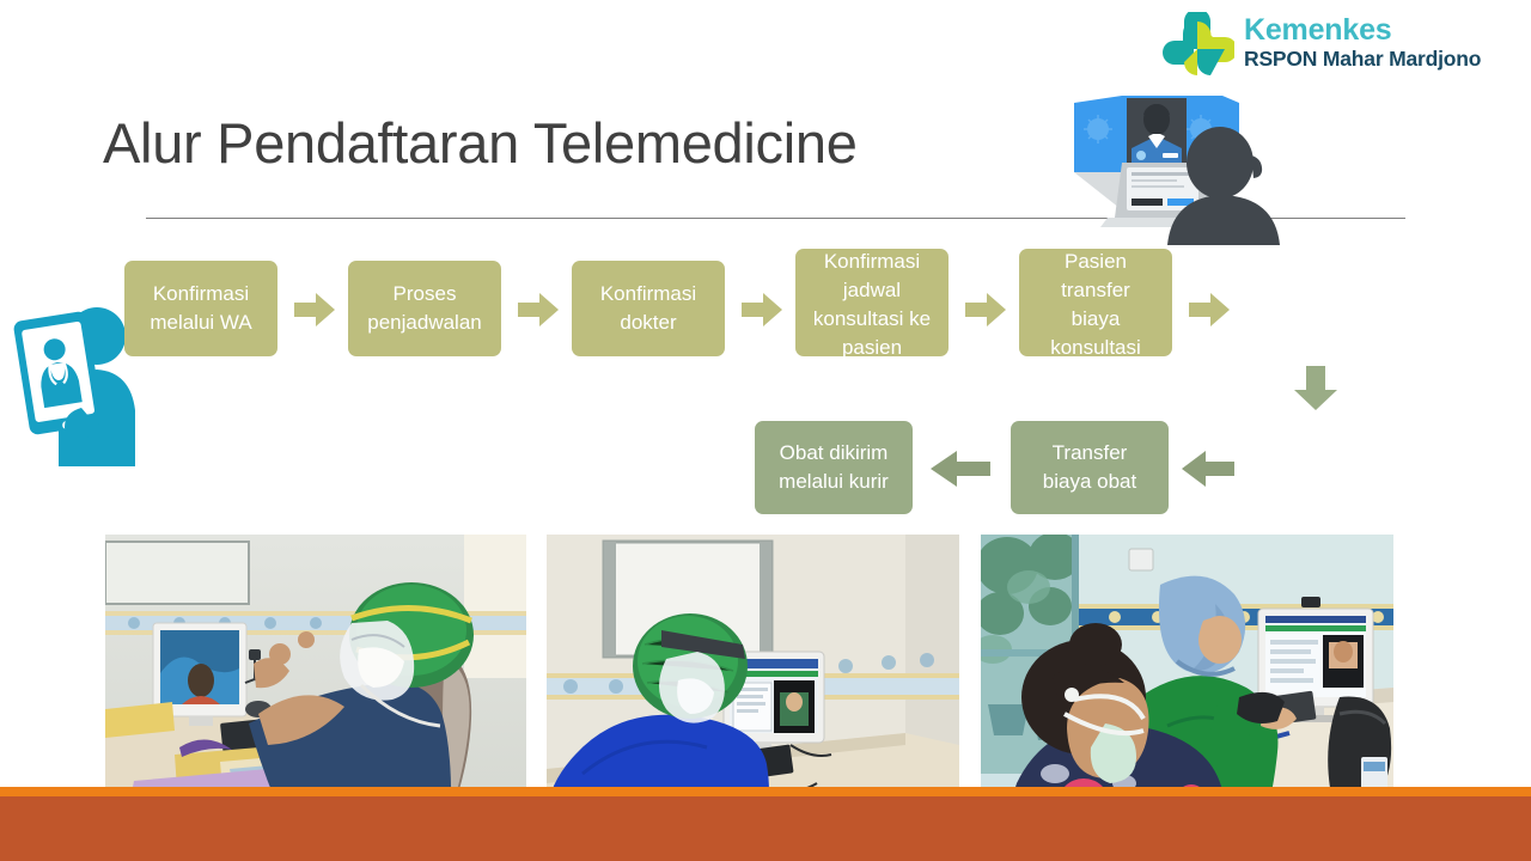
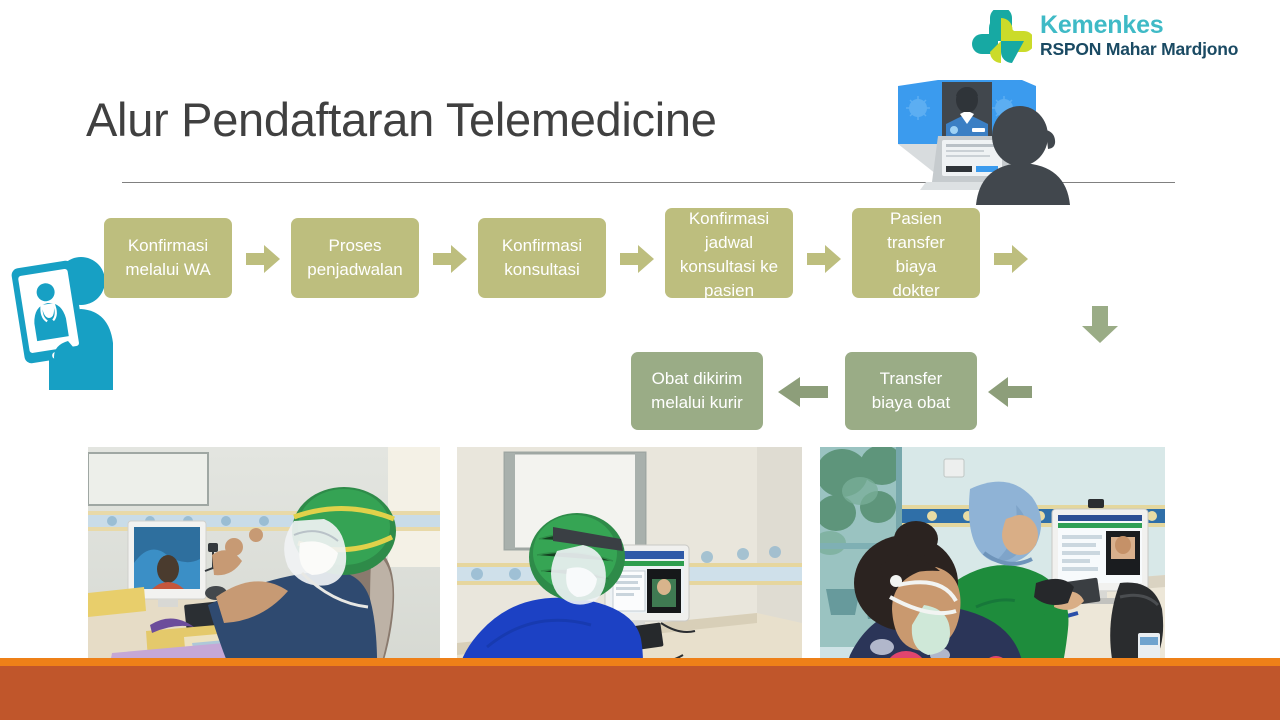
  Kemenkes
  RSPON Mahar Mardjono
  Alur Pendaftaran Telemedicine
  Konfirmasi
  melalui WA
  Proses
  penjadwalan
  Konfirmasi
- dokter
+ konsultasi
  Konfirmasi
  jadwal
  konsultasi ke
  pasien
  Pasien
  transfer
  biaya
- konsultasi
+ dokter
  Obat dikirim
  melalui kurir
  Transfer
  biaya obat
